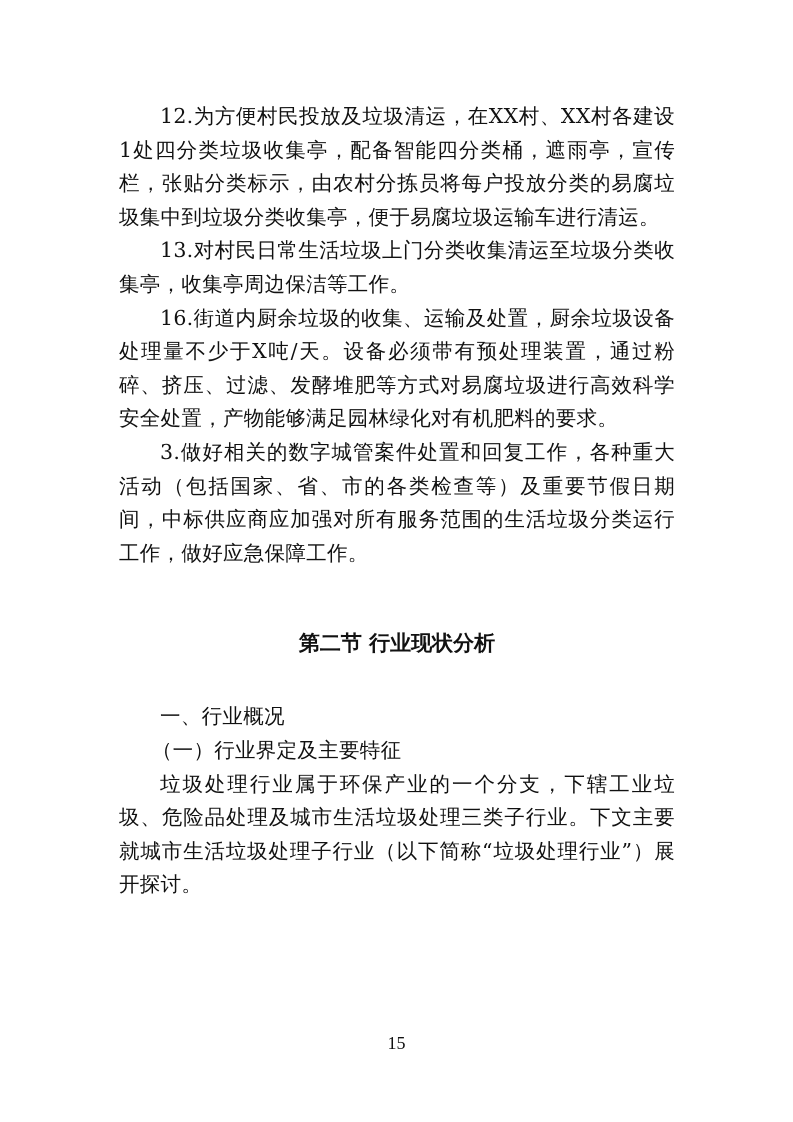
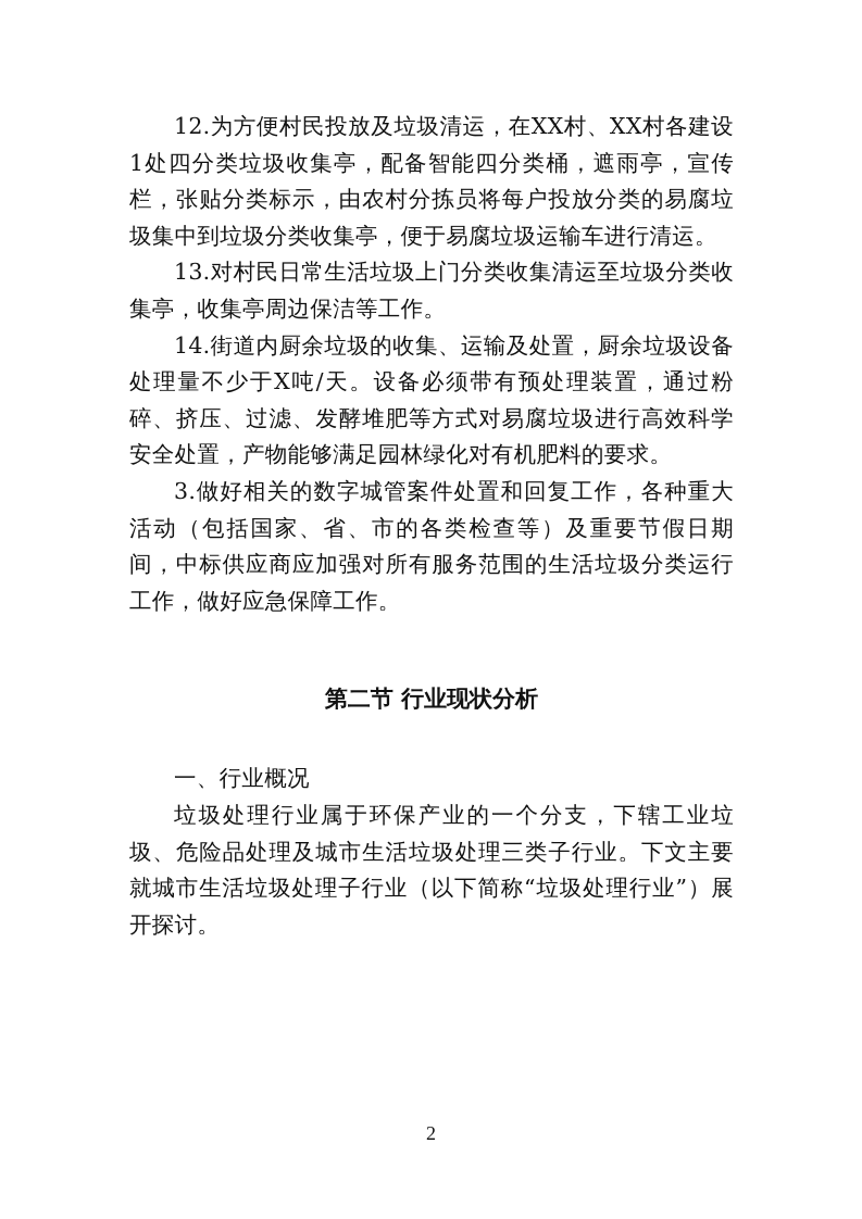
  12.为方便村民投放及垃圾清运，在XX村、XX村各建设1处四分类垃圾收集亭，配备智能四分类桶，遮雨亭，宣传栏，张贴分类标示，由农村分拣员将每户投放分类的易腐垃圾集中到垃圾分类收集亭，便于易腐垃圾运输车进行清运。
  13.对村民日常生活垃圾上门分类收集清运至垃圾分类收集亭，收集亭周边保洁等工作。
- 16.街道内厨余垃圾的收集、运输及处置，厨余垃圾设备处理量不少于X吨/天。设备必须带有预处理装置，通过粉碎、挤压、过滤、发酵堆肥等方式对易腐垃圾进行高效科学安全处置，产物能够满足园林绿化对有机肥料的要求。
+ 14.街道内厨余垃圾的收集、运输及处置，厨余垃圾设备处理量不少于X吨/天。设备必须带有预处理装置，通过粉碎、挤压、过滤、发酵堆肥等方式对易腐垃圾进行高效科学安全处置，产物能够满足园林绿化对有机肥料的要求。
  3.做好相关的数字城管案件处置和回复工作，各种重大活动（包括国家、省、市的各类检查等）及重要节假日期间，中标供应商应加强对所有服务范围的生活垃圾分类运行工作，做好应急保障工作。
  第二节 行业现状分析
  一、行业概况
- （一）行业界定及主要特征
  垃圾处理行业属于环保产业的一个分支，下辖工业垃圾、危险品处理及城市生活垃圾处理三类子行业。下文主要就城市生活垃圾处理子行业（以下简称“垃圾处理行业”）展开探讨。
- 15
+ 2
